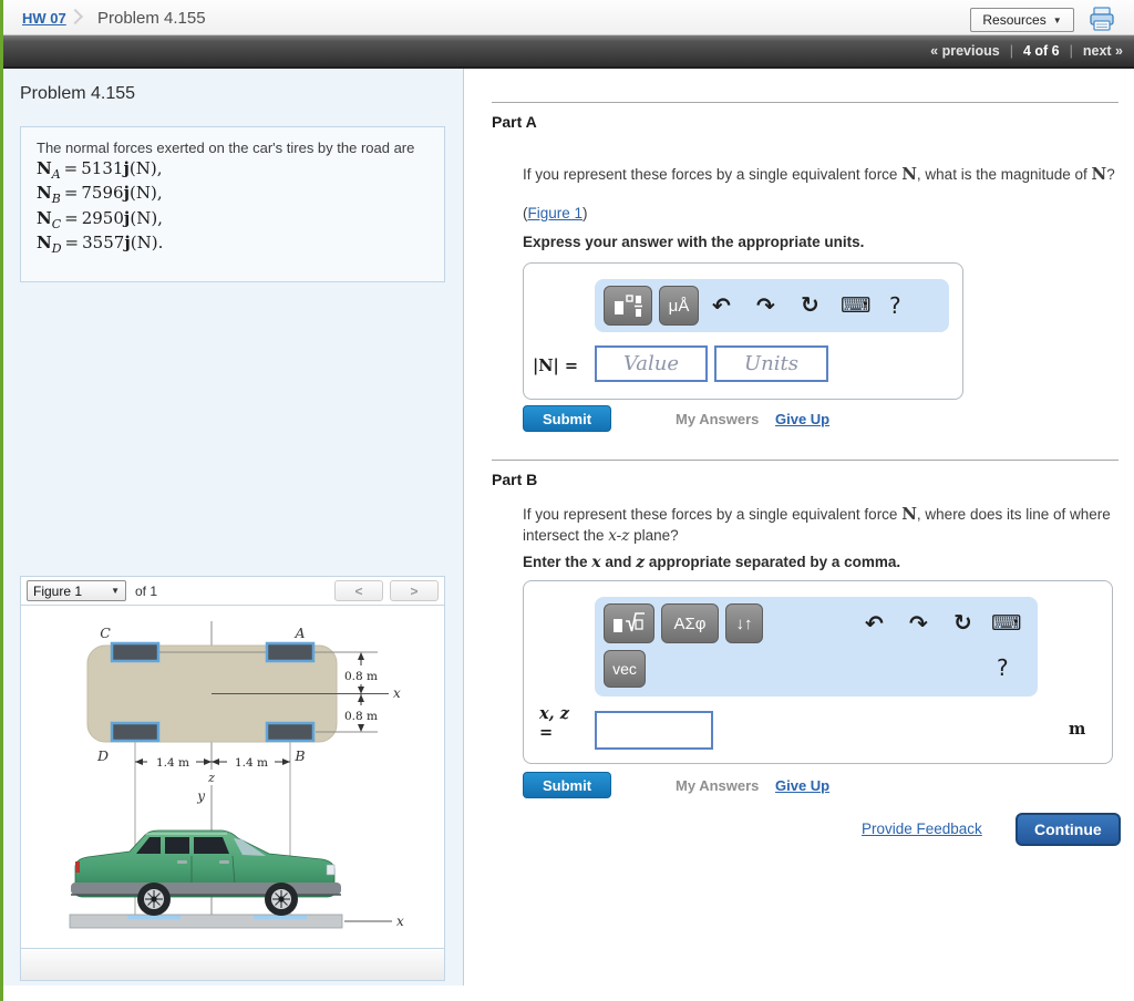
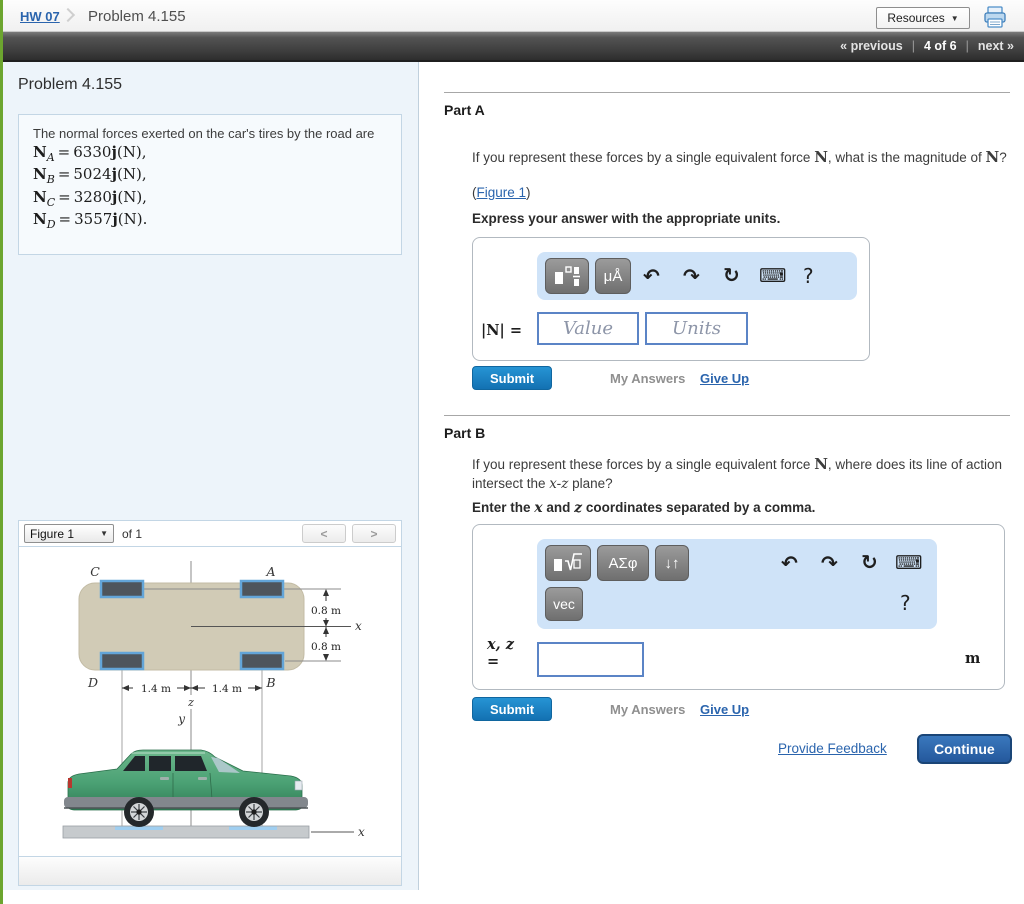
  HW 07
  Problem 4.155
  Resources
  ▼
  « previous
  |
  4 of 6
  |
  next »
  Problem 4.155
  The normal forces exerted on the car's tires by the road are
- NA = 5131j(N),
+ NA = 6330j(N),
- NB = 7596j(N),
+ NB = 5024j(N),
- NC = 2950j(N),
+ NC = 3280j(N),
  ND = 3557j(N).
  Figure 1
  ▼
  of 1
  <
  >
  C
  A
  D
  B
  x
  z
  y
  x
  0.8 m
  0.8 m
  1.4 m
  1.4 m
  Part A
  If you represent these forces by a single equivalent force N, what is the magnitude of N?
  (Figure 1)
  Express your answer with the appropriate units.
  μÅ
  ↶
  ↷
  ↻
  ⌨
  ?
  |N| =
  Value
  Units
  Submit
  My Answers
  Give Up
  Part B
- If you represent these forces by a single equivalent force N, where does its line of where intersect the x-z plane?
+ If you represent these forces by a single equivalent force N, where does its line of action intersect the x-z plane?
- Enter the x and z appropriate separated by a comma.
+ Enter the x and z coordinates separated by a comma.
  ΑΣφ
  ↓↑
  ↶
  ↷
  ↻
  ⌨
  vec
  ?
  x, z
  =
  m
  Submit
  My Answers
  Give Up
  Provide Feedback
  Continue
